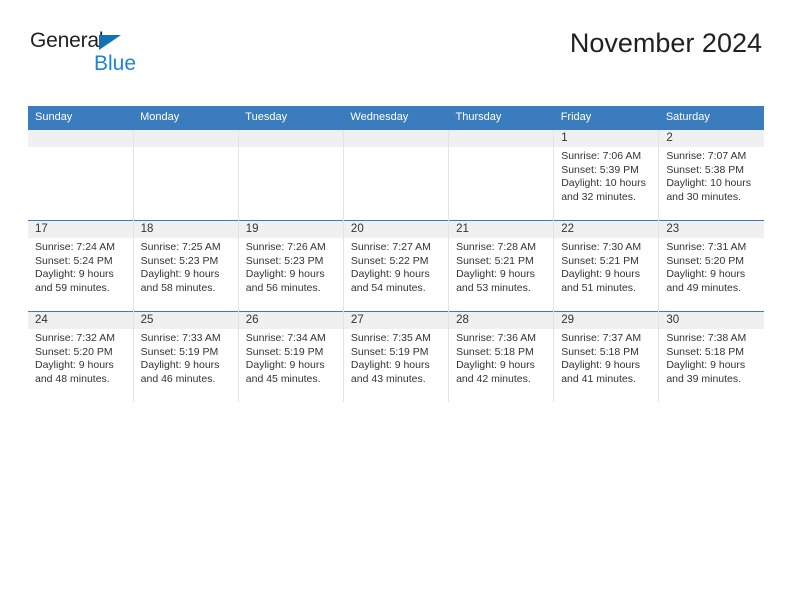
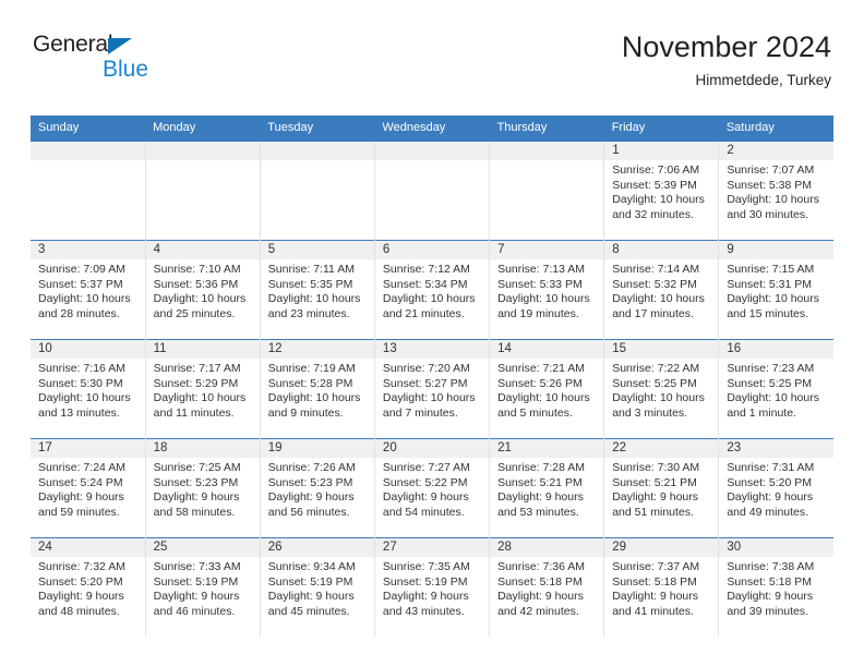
  General
  Blue
  November 2024
+ Himmetdede, Turkey
  Sunday	Monday	Tuesday	Wednesday	Thursday	Friday	Saturday
  					1 Sunrise: 7:06 AM Sunset: 5:39 PM Daylight: 10 hours and 32 minutes.	2 Sunrise: 7:07 AM Sunset: 5:38 PM Daylight: 10 hours and 30 minutes.
+ 3 Sunrise: 7:09 AM Sunset: 5:37 PM Daylight: 10 hours and 28 minutes.	4 Sunrise: 7:10 AM Sunset: 5:36 PM Daylight: 10 hours and 25 minutes.	5 Sunrise: 7:11 AM Sunset: 5:35 PM Daylight: 10 hours and 23 minutes.	6 Sunrise: 7:12 AM Sunset: 5:34 PM Daylight: 10 hours and 21 minutes.	7 Sunrise: 7:13 AM Sunset: 5:33 PM Daylight: 10 hours and 19 minutes.	8 Sunrise: 7:14 AM Sunset: 5:32 PM Daylight: 10 hours and 17 minutes.	9 Sunrise: 7:15 AM Sunset: 5:31 PM Daylight: 10 hours and 15 minutes.
+ 10 Sunrise: 7:16 AM Sunset: 5:30 PM Daylight: 10 hours and 13 minutes.	11 Sunrise: 7:17 AM Sunset: 5:29 PM Daylight: 10 hours and 11 minutes.	12 Sunrise: 7:19 AM Sunset: 5:28 PM Daylight: 10 hours and 9 minutes.	13 Sunrise: 7:20 AM Sunset: 5:27 PM Daylight: 10 hours and 7 minutes.	14 Sunrise: 7:21 AM Sunset: 5:26 PM Daylight: 10 hours and 5 minutes.	15 Sunrise: 7:22 AM Sunset: 5:25 PM Daylight: 10 hours and 3 minutes.	16 Sunrise: 7:23 AM Sunset: 5:25 PM Daylight: 10 hours and 1 minute.
  17 Sunrise: 7:24 AM Sunset: 5:24 PM Daylight: 9 hours and 59 minutes.	18 Sunrise: 7:25 AM Sunset: 5:23 PM Daylight: 9 hours and 58 minutes.	19 Sunrise: 7:26 AM Sunset: 5:23 PM Daylight: 9 hours and 56 minutes.	20 Sunrise: 7:27 AM Sunset: 5:22 PM Daylight: 9 hours and 54 minutes.	21 Sunrise: 7:28 AM Sunset: 5:21 PM Daylight: 9 hours and 53 minutes.	22 Sunrise: 7:30 AM Sunset: 5:21 PM Daylight: 9 hours and 51 minutes.	23 Sunrise: 7:31 AM Sunset: 5:20 PM Daylight: 9 hours and 49 minutes.
- 24 Sunrise: 7:32 AM Sunset: 5:20 PM Daylight: 9 hours and 48 minutes.	25 Sunrise: 7:33 AM Sunset: 5:19 PM Daylight: 9 hours and 46 minutes.	26 Sunrise: 7:34 AM Sunset: 5:19 PM Daylight: 9 hours and 45 minutes.	27 Sunrise: 7:35 AM Sunset: 5:19 PM Daylight: 9 hours and 43 minutes.	28 Sunrise: 7:36 AM Sunset: 5:18 PM Daylight: 9 hours and 42 minutes.	29 Sunrise: 7:37 AM Sunset: 5:18 PM Daylight: 9 hours and 41 minutes.	30 Sunrise: 7:38 AM Sunset: 5:18 PM Daylight: 9 hours and 39 minutes.
+ 24 Sunrise: 7:32 AM Sunset: 5:20 PM Daylight: 9 hours and 48 minutes.	25 Sunrise: 7:33 AM Sunset: 5:19 PM Daylight: 9 hours and 46 minutes.	26 Sunrise: 9:34 AM Sunset: 5:19 PM Daylight: 9 hours and 45 minutes.	27 Sunrise: 7:35 AM Sunset: 5:19 PM Daylight: 9 hours and 43 minutes.	28 Sunrise: 7:36 AM Sunset: 5:18 PM Daylight: 9 hours and 42 minutes.	29 Sunrise: 7:37 AM Sunset: 5:18 PM Daylight: 9 hours and 41 minutes.	30 Sunrise: 7:38 AM Sunset: 5:18 PM Daylight: 9 hours and 39 minutes.
